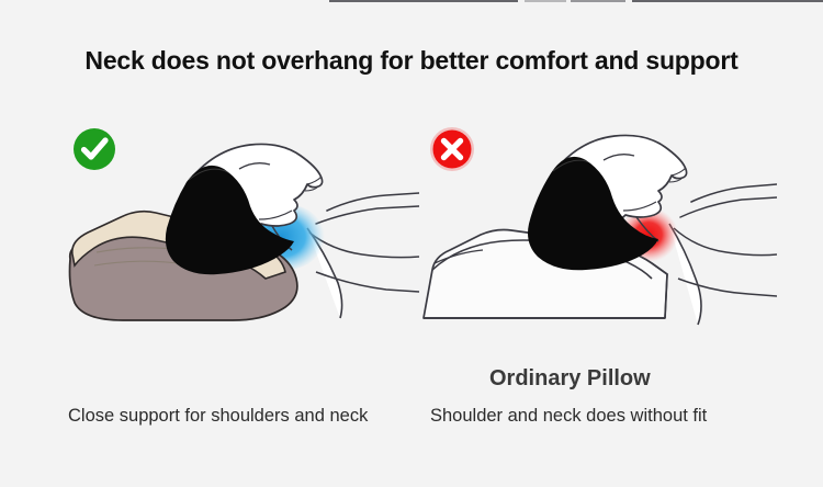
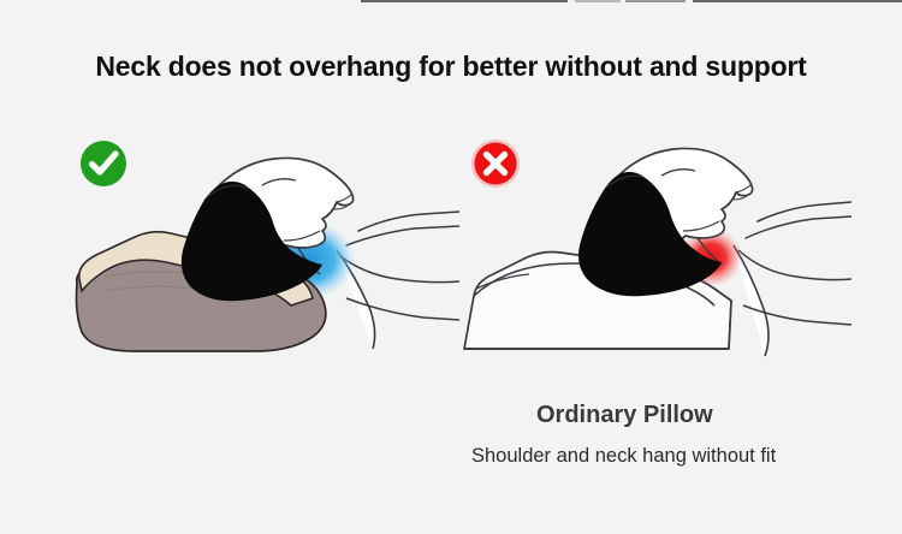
- Neck does not overhang for better comfort and support
+ Neck does not overhang for better without and support
- Close support for shoulders and neck
  Ordinary Pillow
- Shoulder and neck does without fit
+ Shoulder and neck hang without fit
